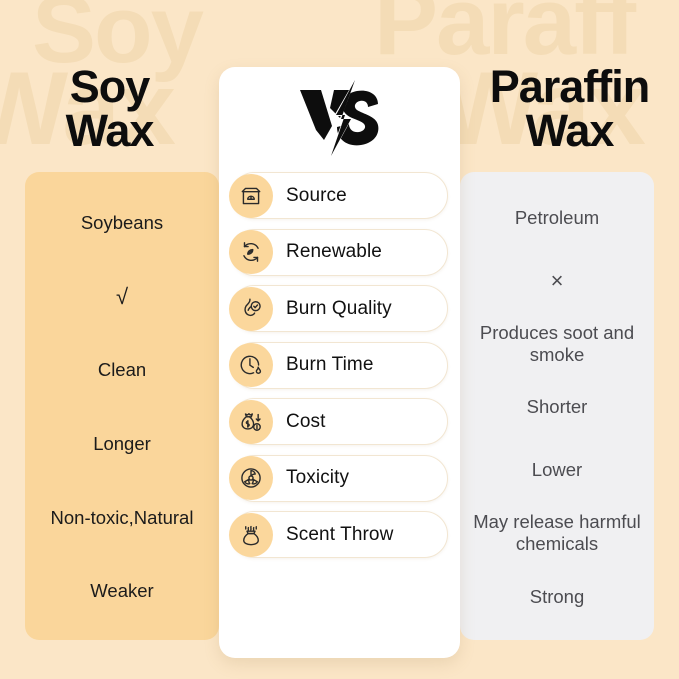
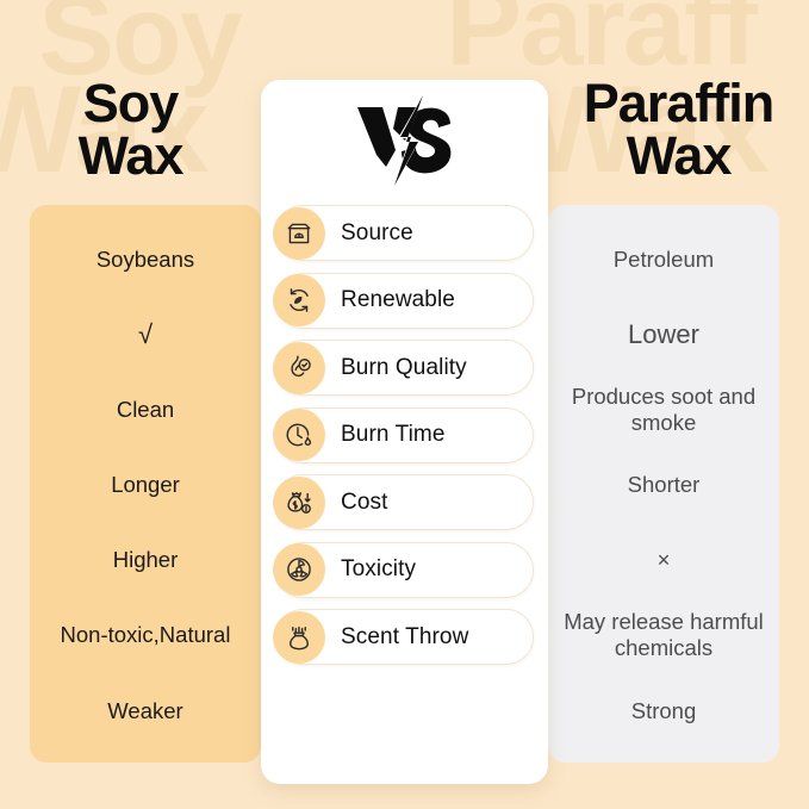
  Soy
  Wax
  Paraff
  Wax
  Soy
  Wax
  Paraffin
  Wax
  Soybeans
  √
  Clean
  Longer
+ Higher
  Non-toxic,Natural
  Weaker
  Petroleum
- ×
+ Lower
  Produces soot and smoke
  Shorter
- Lower
+ ×
  May release harmful chemicals
  Strong
  Source
  Renewable
  Burn Quality
  Burn Time
  Cost
  Toxicity
  Scent Throw
